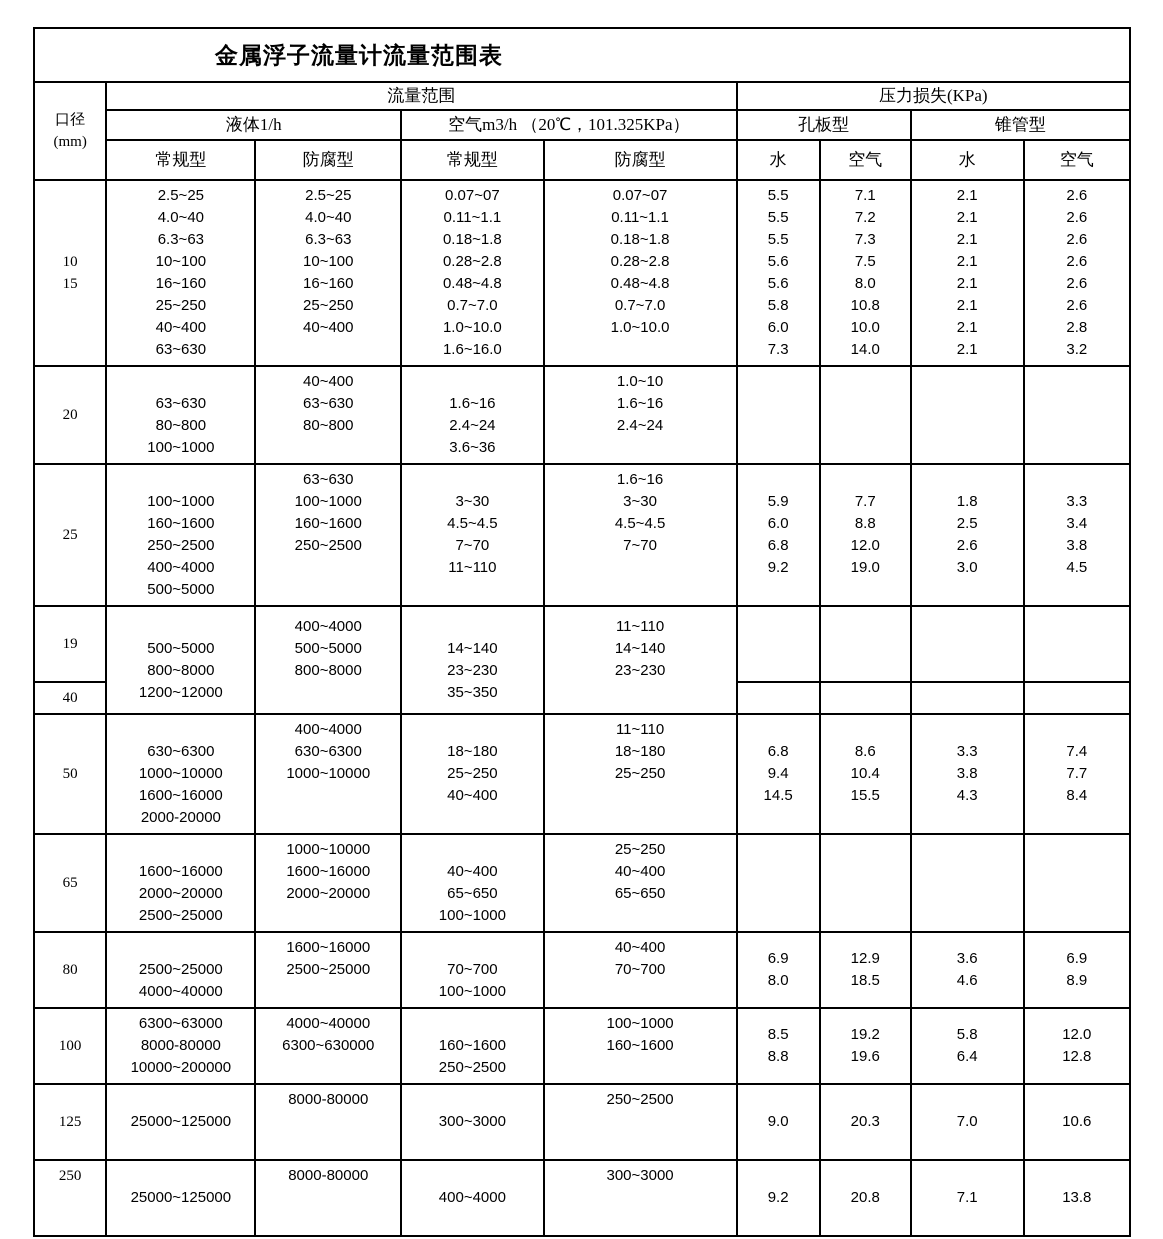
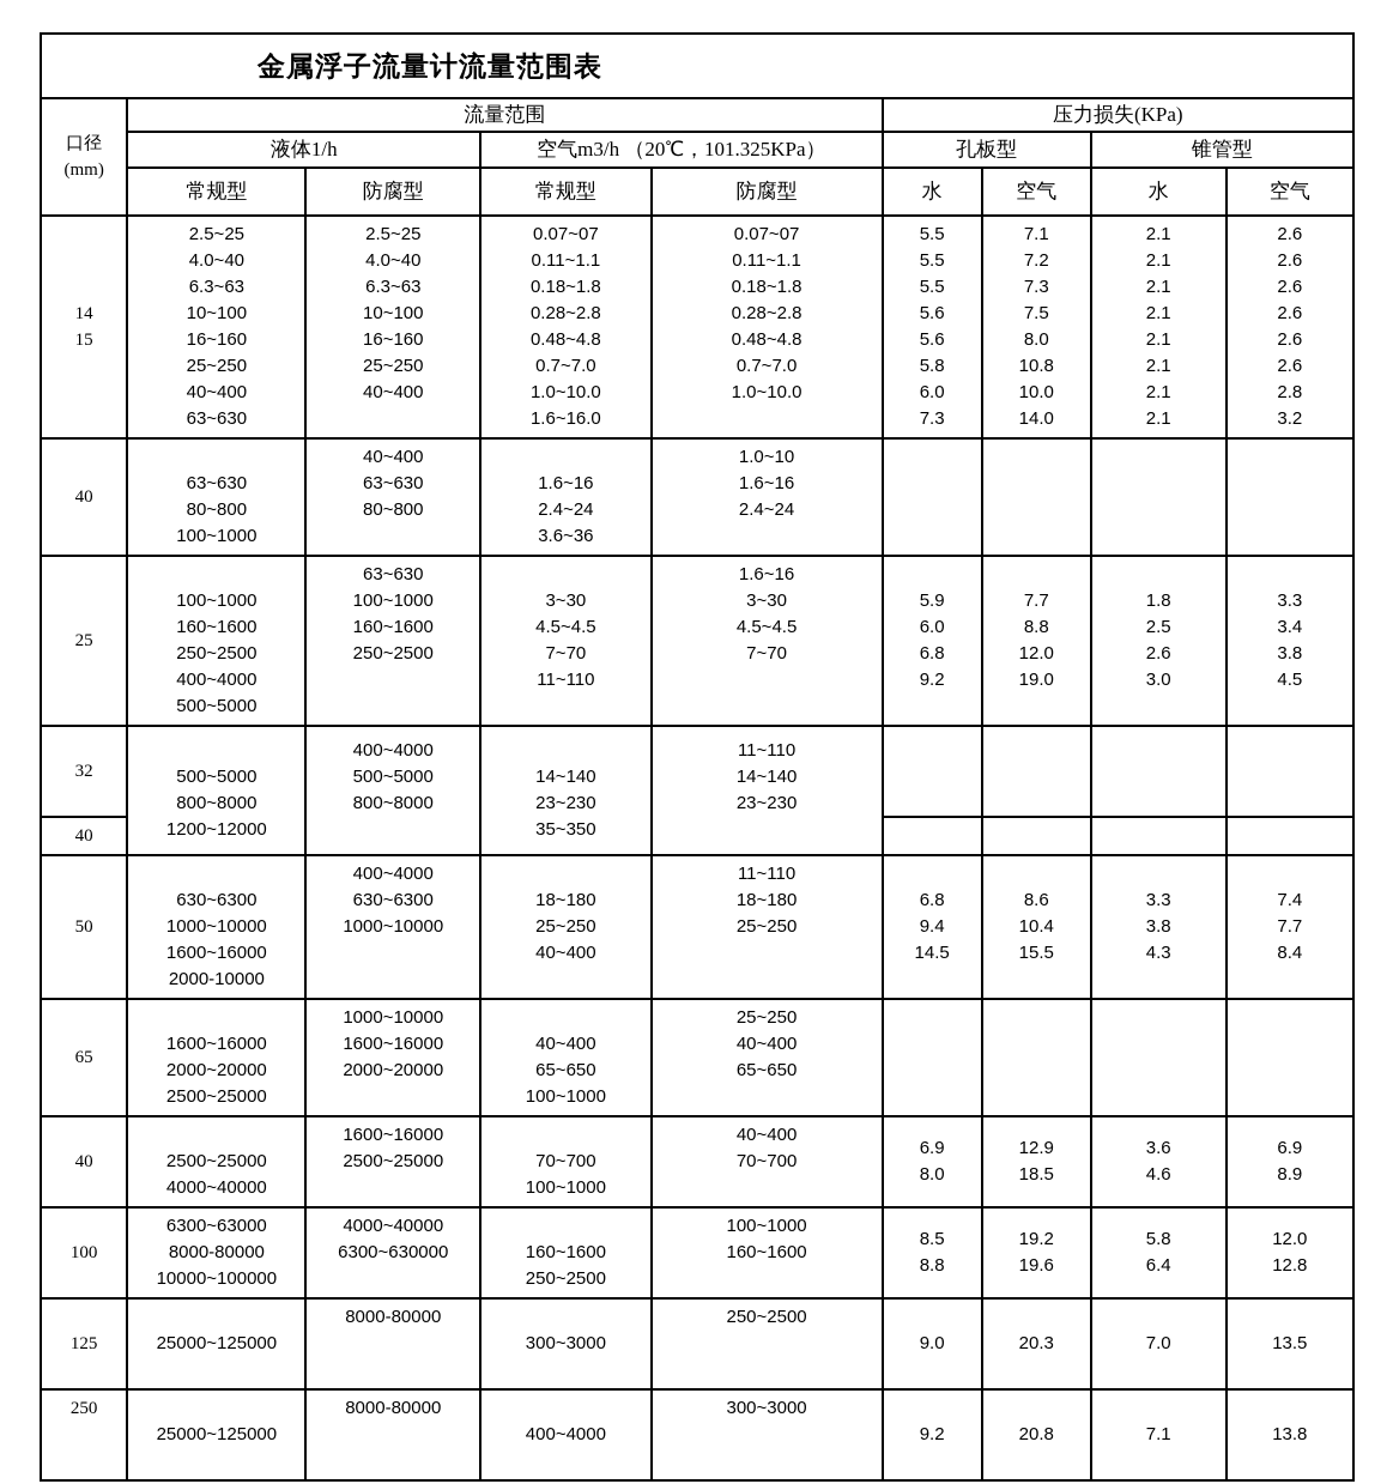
  金属浮子流量计流量范围表
  口径 (mm)	流量范围	压力损失(KPa)
  液体1/h	空气m3/h （20℃，101.325KPa）	孔板型	锥管型
  常规型	防腐型	常规型	防腐型	水	空气	水	空气
- 1015	2.5~254.0~406.3~6310~10016~16025~25040~40063~630	2.5~254.0~406.3~6310~10016~16025~25040~400	0.07~070.11~1.10.18~1.80.28~2.80.48~4.80.7~7.01.0~10.01.6~16.0	0.07~070.11~1.10.18~1.80.28~2.80.48~4.80.7~7.01.0~10.0	5.55.55.55.65.65.86.07.3	7.17.27.37.58.010.810.014.0	2.12.12.12.12.12.12.12.1	2.62.62.62.62.62.62.83.2
+ 1415	2.5~254.0~406.3~6310~10016~16025~25040~40063~630	2.5~254.0~406.3~6310~10016~16025~25040~400	0.07~070.11~1.10.18~1.80.28~2.80.48~4.80.7~7.01.0~10.01.6~16.0	0.07~070.11~1.10.18~1.80.28~2.80.48~4.80.7~7.01.0~10.0	5.55.55.55.65.65.86.07.3	7.17.27.37.58.010.810.014.0	2.12.12.12.12.12.12.12.1	2.62.62.62.62.62.62.83.2
- 20	63~63080~800100~1000	40~40063~63080~800	1.6~162.4~243.6~36	1.0~101.6~162.4~24
+ 40	63~63080~800100~1000	40~40063~63080~800	1.6~162.4~243.6~36	1.0~101.6~162.4~24
  25	100~1000160~1600250~2500400~4000500~5000	63~630100~1000160~1600250~2500	3~304.5~4.57~7011~110	1.6~163~304.5~4.57~70	5.96.06.89.2	7.78.812.019.0	1.82.52.63.0	3.33.43.84.5
- 19	500~5000800~80001200~12000	400~4000500~5000800~8000	14~14023~23035~350	11~11014~14023~230
+ 32	500~5000800~80001200~12000	400~4000500~5000800~8000	14~14023~23035~350	11~11014~14023~230
  40
- 50	630~63001000~100001600~160002000-20000	400~4000630~63001000~10000	18~18025~25040~400	11~11018~18025~250	6.89.414.5	8.610.415.5	3.33.84.3	7.47.78.4
+ 50	630~63001000~100001600~160002000-10000	400~4000630~63001000~10000	18~18025~25040~400	11~11018~18025~250	6.89.414.5	8.610.415.5	3.33.84.3	7.47.78.4
  65	1600~160002000~200002500~25000	1000~100001600~160002000~20000	40~40065~650100~1000	25~25040~40065~650
- 80	2500~250004000~40000	1600~160002500~25000	70~700100~1000	40~40070~700	6.98.0	12.918.5	3.64.6	6.98.9
+ 40	2500~250004000~40000	1600~160002500~25000	70~700100~1000	40~40070~700	6.98.0	12.918.5	3.64.6	6.98.9
- 100	6300~630008000-8000010000~200000	4000~400006300~630000	160~1600250~2500	100~1000160~1600	8.58.8	19.219.6	5.86.4	12.012.8
+ 100	6300~630008000-8000010000~100000	4000~400006300~630000	160~1600250~2500	100~1000160~1600	8.58.8	19.219.6	5.86.4	12.012.8
- 125	25000~125000	8000-80000	300~3000	250~2500	9.0	20.3	7.0	10.6
+ 125	25000~125000	8000-80000	300~3000	250~2500	9.0	20.3	7.0	13.5
  250	25000~125000	8000-80000	400~4000	300~3000	9.2	20.8	7.1	13.8
